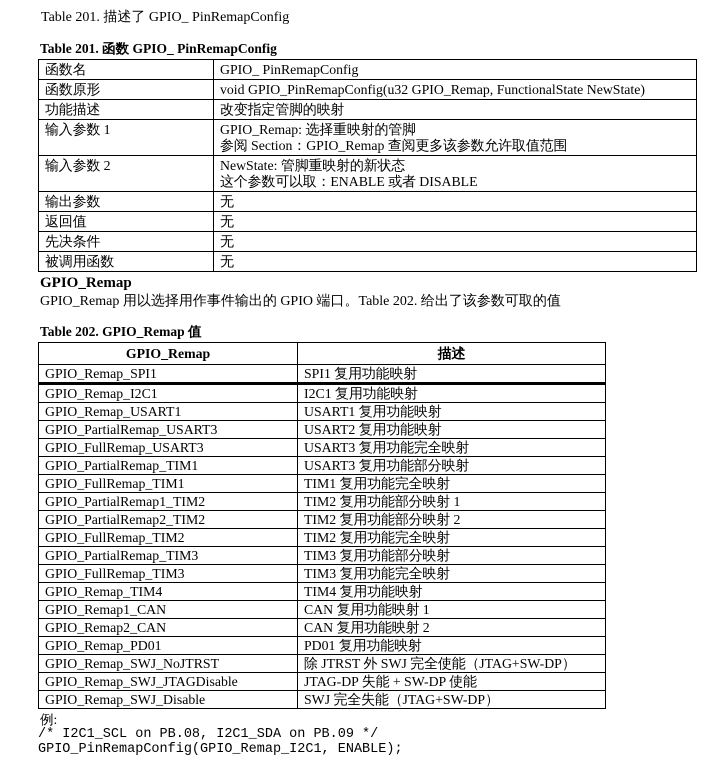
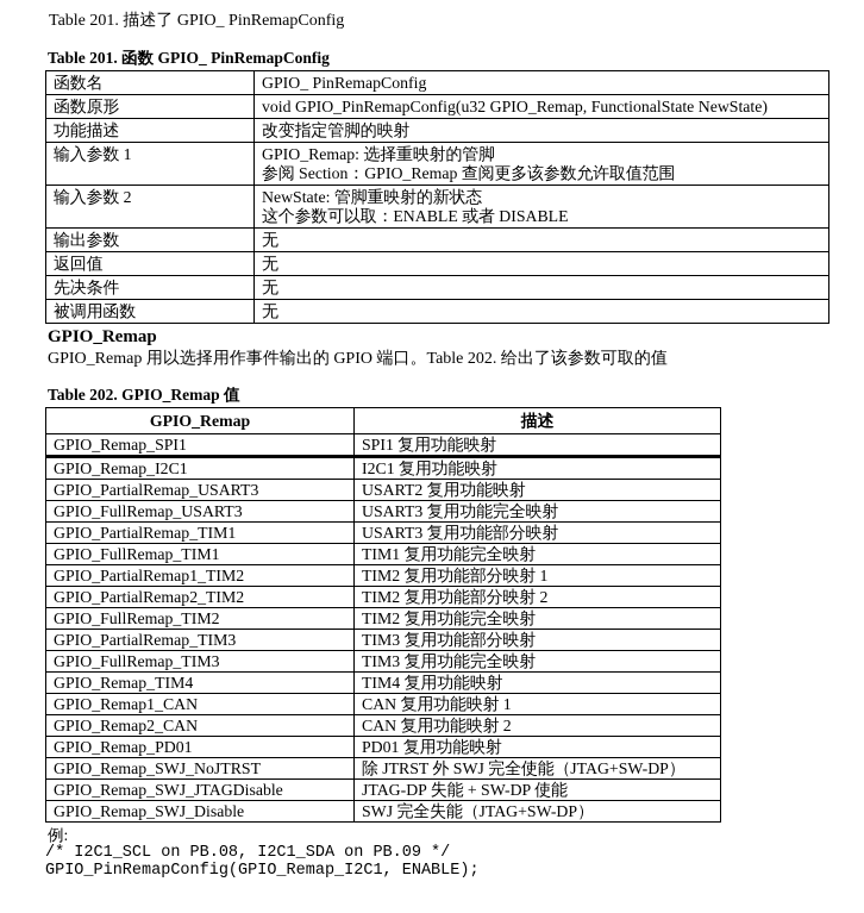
  Table 201. 描述了 GPIO_ PinRemapConfig
  Table 201. 函数 GPIO_ PinRemapConfig
  函数名	GPIO_ PinRemapConfig
  函数原形	void GPIO_PinRemapConfig(u32 GPIO_Remap, FunctionalState NewState)
  功能描述	改变指定管脚的映射
  输入参数 1	GPIO_Remap: 选择重映射的管脚 参阅 Section：GPIO_Remap 查阅更多该参数允许取值范围
  输入参数 2	NewState: 管脚重映射的新状态 这个参数可以取：ENABLE 或者 DISABLE
  输出参数	无
  返回值	无
  先决条件	无
  被调用函数	无
  GPIO_Remap
  GPIO_Remap 用以选择用作事件输出的 GPIO 端口。Table 202. 给出了该参数可取的值
  Table 202. GPIO_Remap 值
  GPIO_Remap	描述
  GPIO_Remap_SPI1	SPI1 复用功能映射
  GPIO_Remap_I2C1	I2C1 复用功能映射
- GPIO_Remap_USART1	USART1 复用功能映射
  GPIO_PartialRemap_USART3	USART2 复用功能映射
  GPIO_FullRemap_USART3	USART3 复用功能完全映射
  GPIO_PartialRemap_TIM1	USART3 复用功能部分映射
  GPIO_FullRemap_TIM1	TIM1 复用功能完全映射
  GPIO_PartialRemap1_TIM2	TIM2 复用功能部分映射 1
  GPIO_PartialRemap2_TIM2	TIM2 复用功能部分映射 2
  GPIO_FullRemap_TIM2	TIM2 复用功能完全映射
  GPIO_PartialRemap_TIM3	TIM3 复用功能部分映射
  GPIO_FullRemap_TIM3	TIM3 复用功能完全映射
  GPIO_Remap_TIM4	TIM4 复用功能映射
  GPIO_Remap1_CAN	CAN 复用功能映射 1
  GPIO_Remap2_CAN	CAN 复用功能映射 2
  GPIO_Remap_PD01	PD01 复用功能映射
  GPIO_Remap_SWJ_NoJTRST	除 JTRST 外 SWJ 完全使能（JTAG+SW-DP）
  GPIO_Remap_SWJ_JTAGDisable	JTAG-DP 失能 + SW-DP 使能
  GPIO_Remap_SWJ_Disable	SWJ 完全失能（JTAG+SW-DP）
  例:
  /* I2C1_SCL on PB.08, I2C1_SDA on PB.09 */
  GPIO_PinRemapConfig(GPIO_Remap_I2C1, ENABLE);
